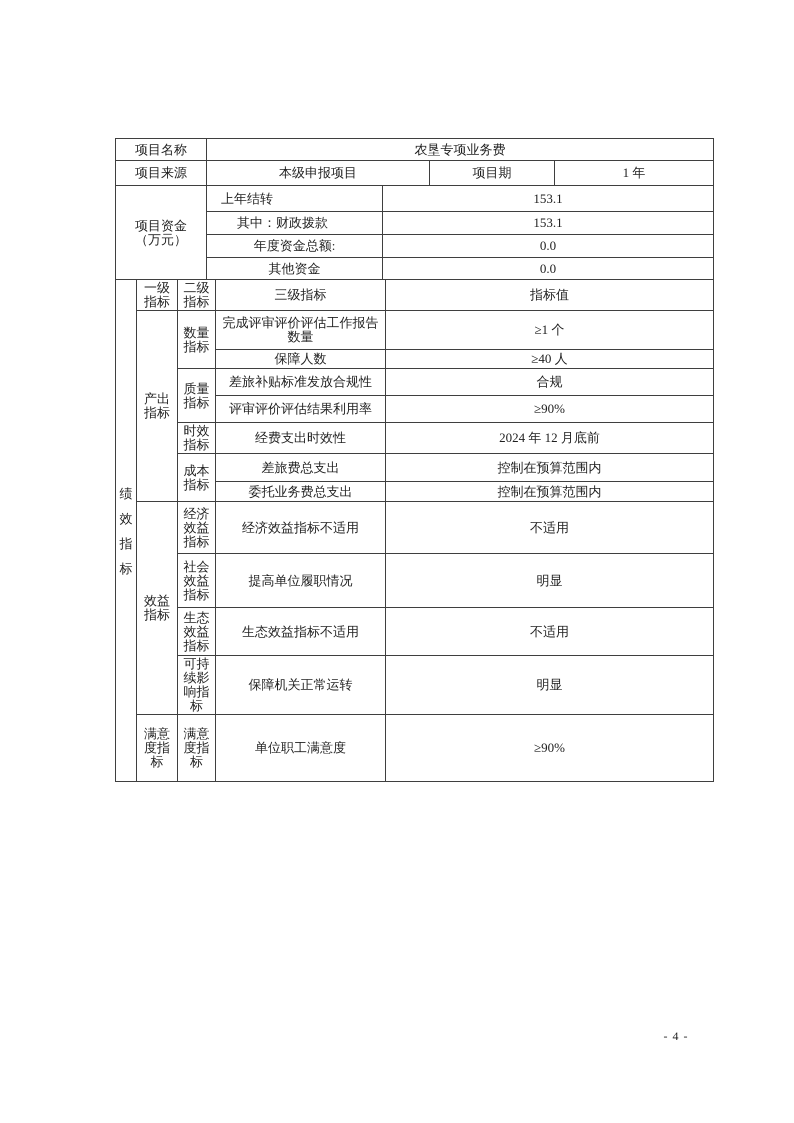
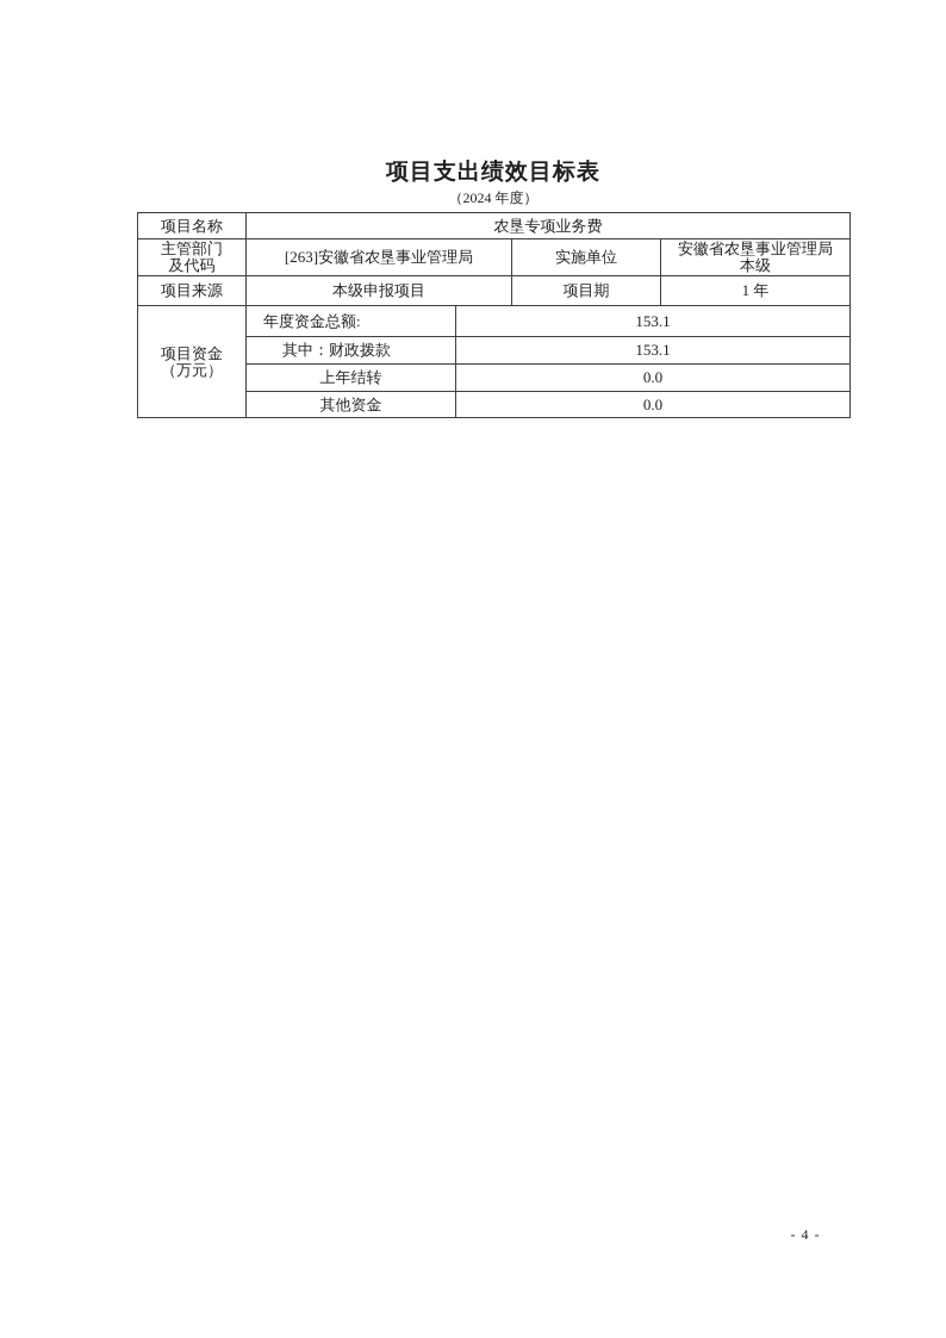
+ 项目支出绩效目标表
+ （2024 年度）
  项目名称	农垦专项业务费
+ 主管部门 及代码	[263]安徽省农垦事业管理局	实施单位	安徽省农垦事业管理局 本级
  项目来源	本级申报项目	项目期	1 年
- 项目资金 （万元）	上年结转	153.1
+ 项目资金 （万元）	年度资金总额:	153.1
  其中：财政拨款	153.1
- 年度资金总额:	0.0
+ 上年结转	0.0
  其他资金	0.0
- 绩效指标	一级指标	二级指标	三级指标	指标值
- 产出指标	数量指标	完成评审评价评估工作报告 数量	≥1 个
- 保障人数	≥40 人
- 质量指标	差旅补贴标准发放合规性	合规
- 评审评价评估结果利用率	≥90%
- 时效指标	经费支出时效性	2024 年 12 月底前
- 成本指标	差旅费总支出	控制在预算范围内
- 委托业务费总支出	控制在预算范围内
- 效益指标	经济效益指标	经济效益指标不适用	不适用
- 社会效益指标	提高单位履职情况	明显
- 生态效益指标	生态效益指标不适用	不适用
- 可持续影响指标	保障机关正常运转	明显
- 满意度指标	满意度指标	单位职工满意度	≥90%
  - 4 -
